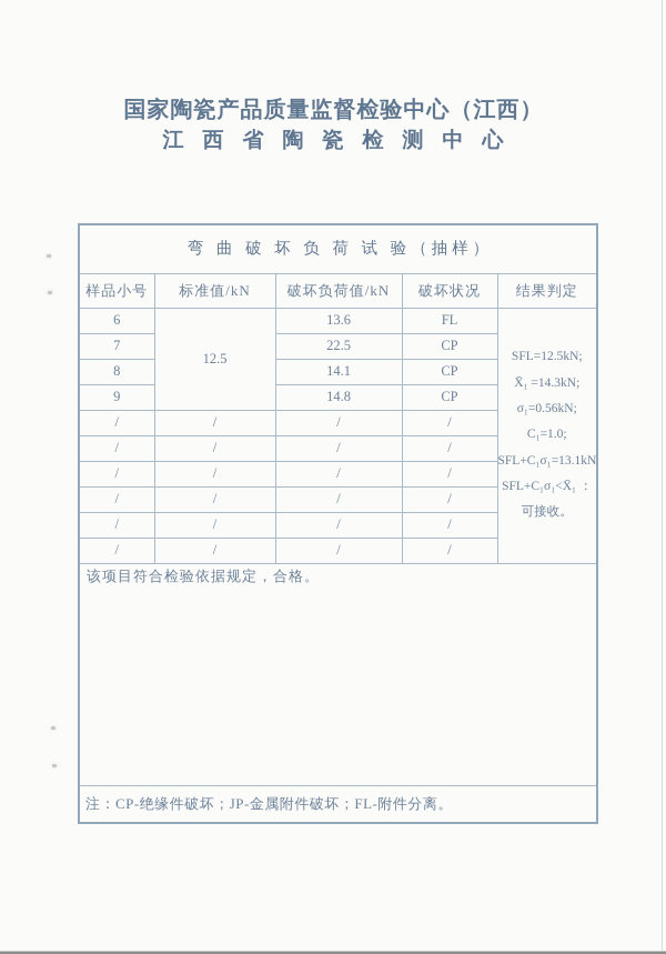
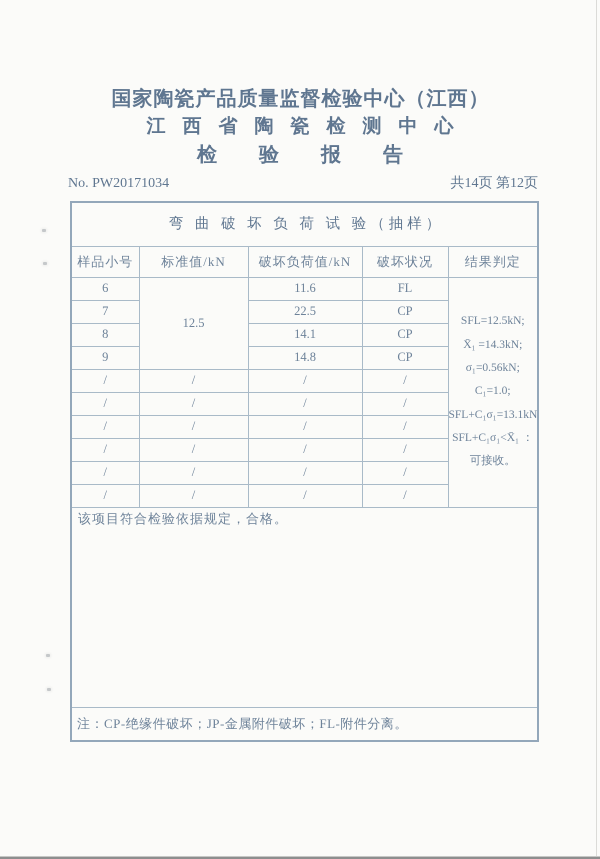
  国家陶瓷产品质量监督检验中心（江西）
  江西省陶瓷检测中心
+ 检验报告
+ No. PW20171034
+ 共14页 第12页
  弯 曲 破 坏 负 荷 试 验（抽样）
  样品小号	标准值/kN	破坏负荷值/kN	破坏状况	结果判定
- 6	12.5	13.6	FL	SFL=12.5kN; X̄₁ =14.3kN; σ₁=0.56kN; C₁=1.0; SFL+C₁σ₁=13.1kN SFL+C₁σ₁<X̄₁ ： 可接收。
+ 6	12.5	11.6	FL	SFL=12.5kN; X̄₁ =14.3kN; σ₁=0.56kN; C₁=1.0; SFL+C₁σ₁=13.1kN SFL+C₁σ₁<X̄₁ ： 可接收。
  7	22.5	CP
  8	14.1	CP
  9	14.8	CP
  /	/	/	/
  /	/	/	/
  /	/	/	/
  /	/	/	/
  /	/	/	/
  /	/	/	/
  该项目符合检验依据规定，合格。
  注：CP-绝缘件破坏；JP-金属附件破坏；FL-附件分离。
